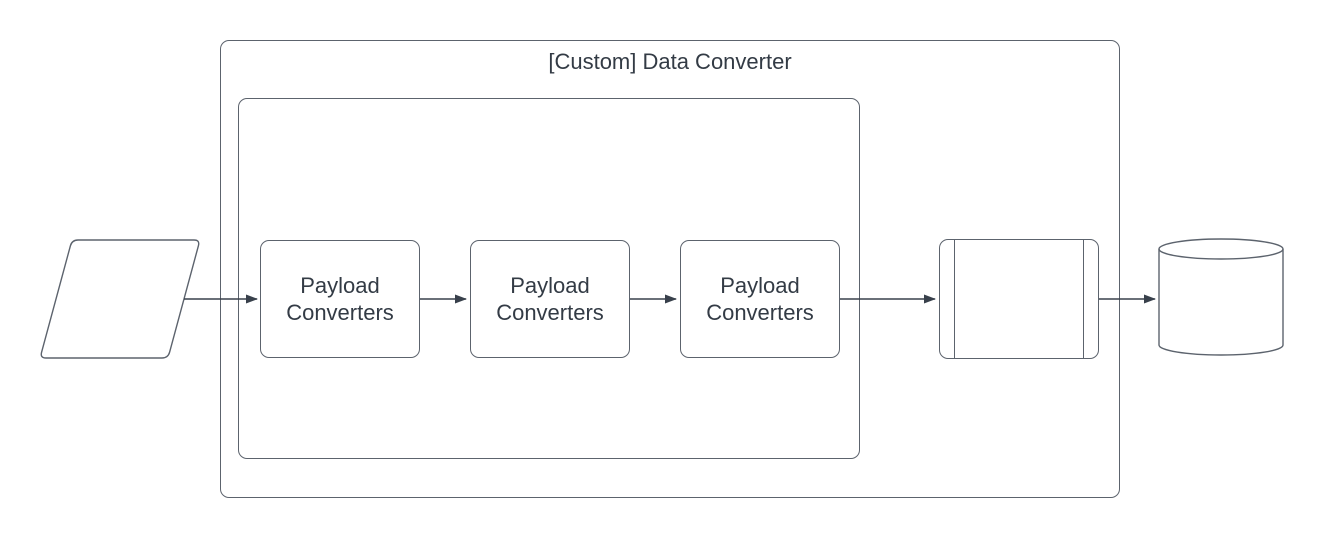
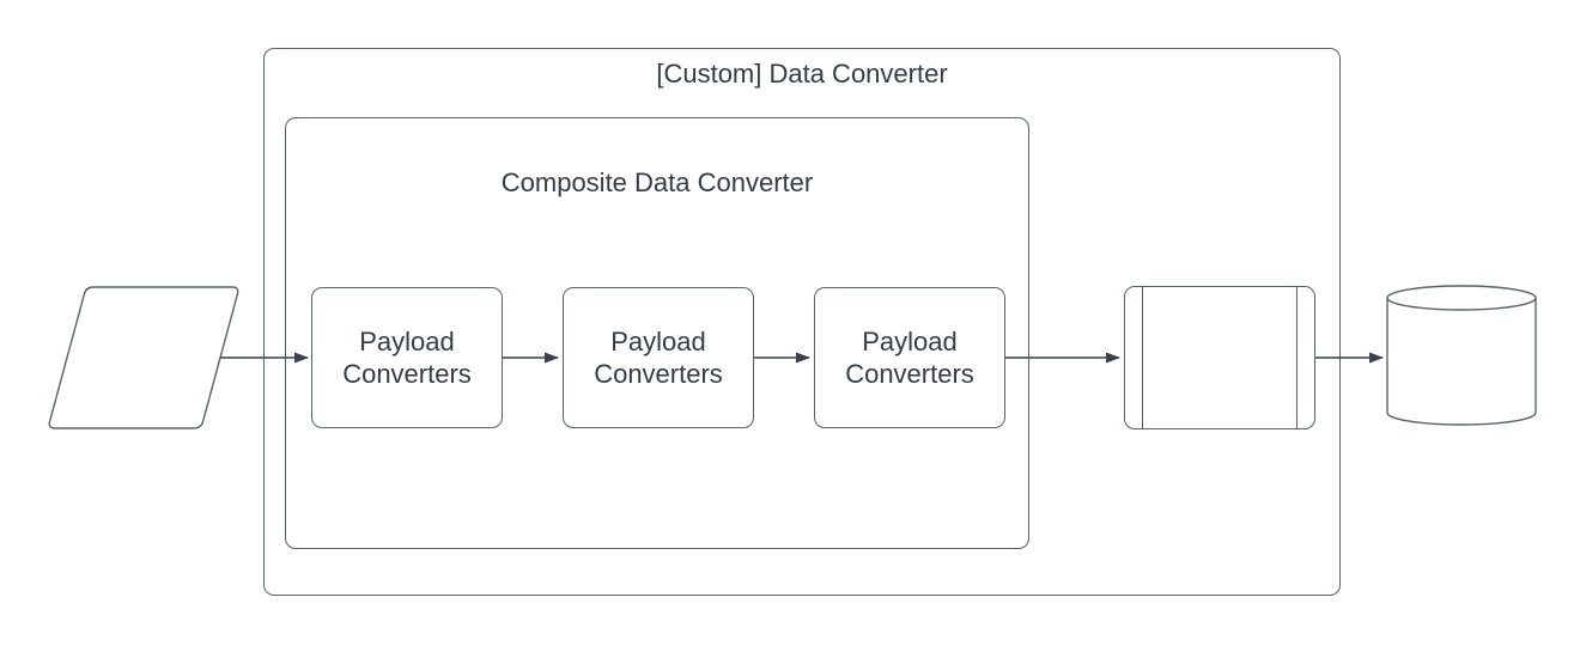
  [Custom] Data Converter
+ Composite Data Converter
  Payload Converters
  Payload Converters
  Payload Converters
